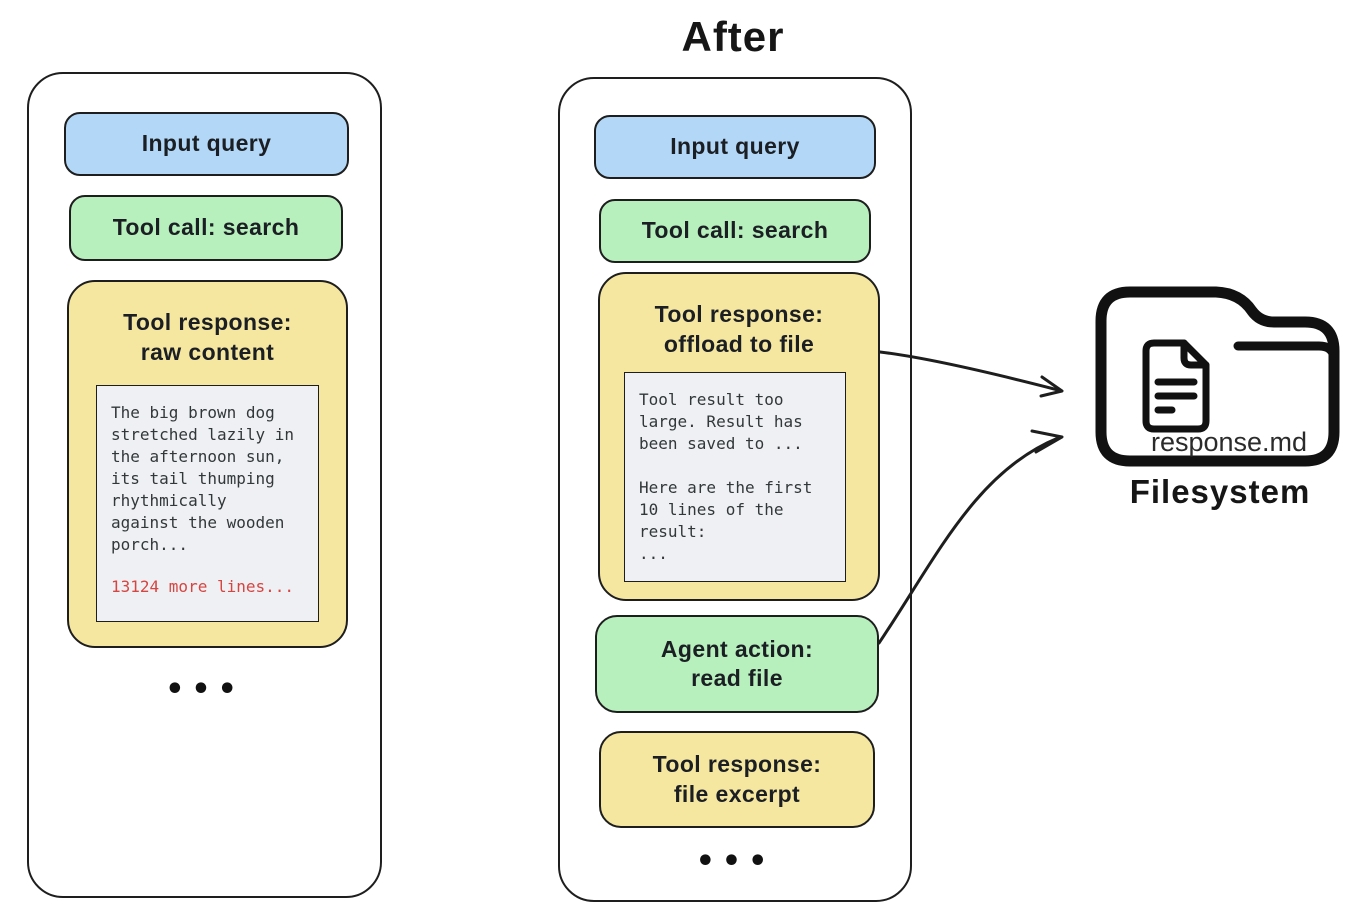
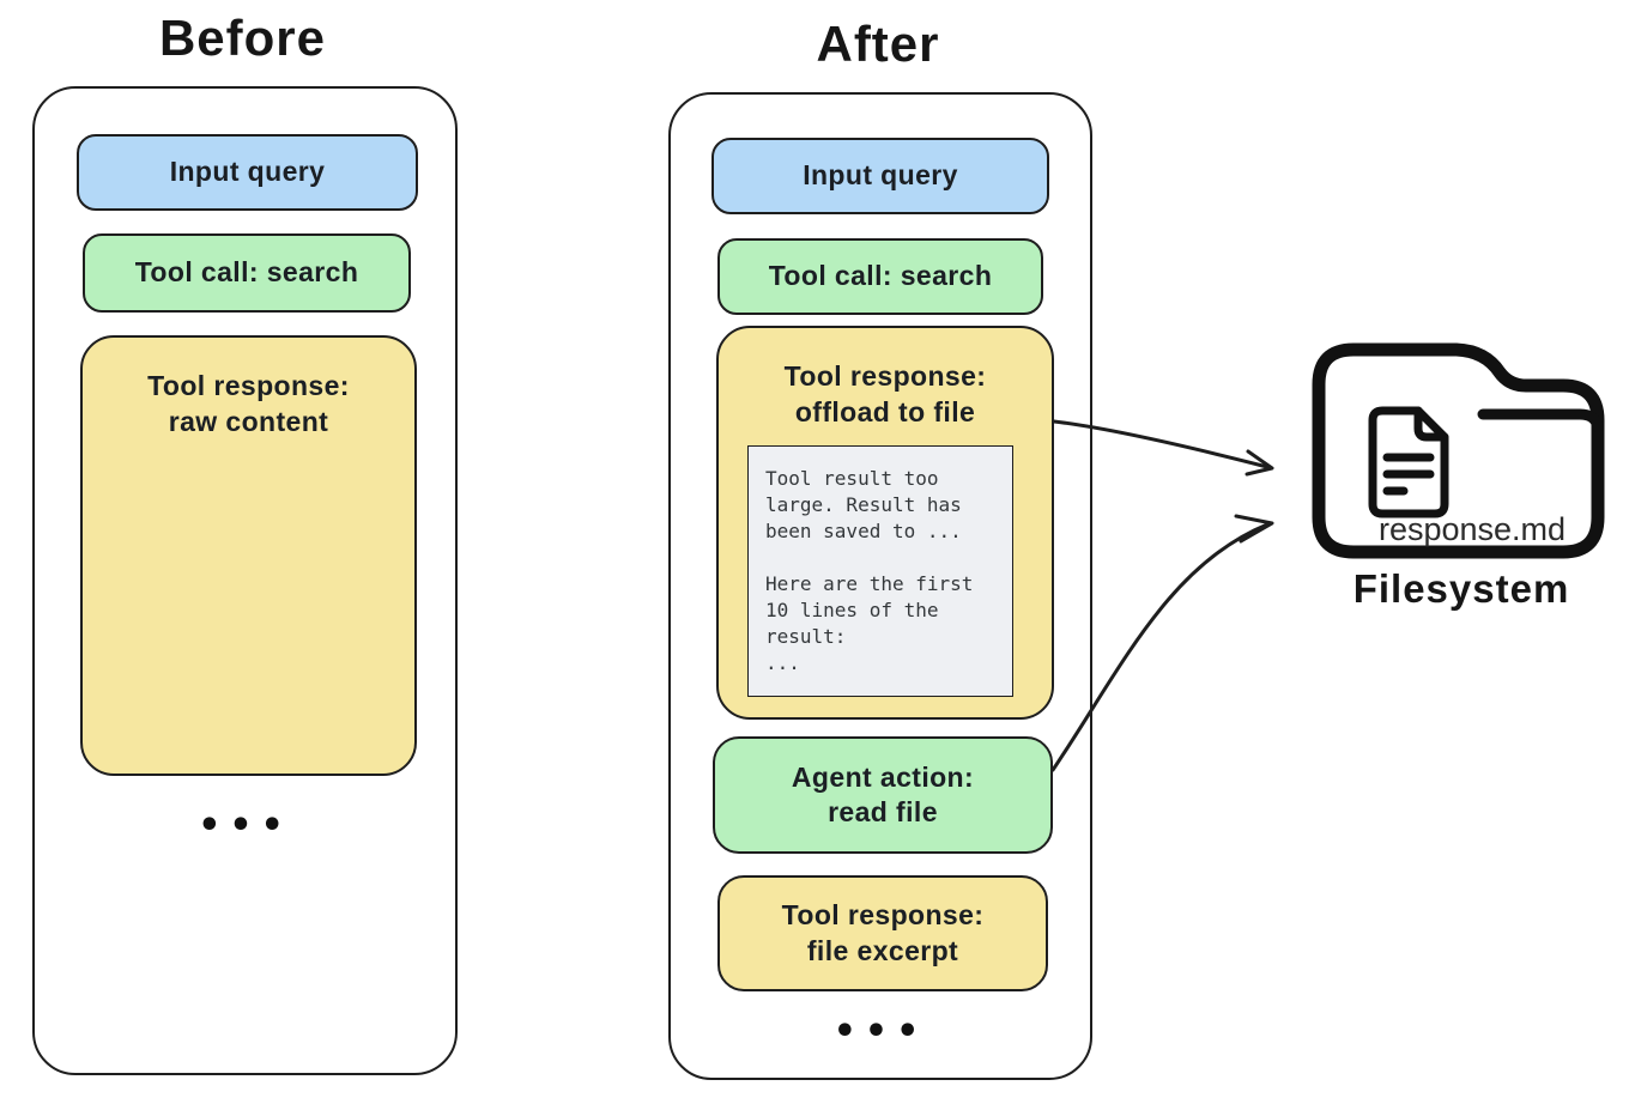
+ Before
  After
  Input query
  Tool call: search
  Tool response:
  raw content
- The big brown dog
- stretched lazily in
- the afternoon sun,
- its tail thumping
- rhythmically
- against the wooden
- porch...
- 13124 more lines...
  •••
  Input query
  Tool call: search
  Tool response:
  offload to file
  Tool result too
  large. Result has
  been saved to ...
  Here are the first
  10 lines of the
  result:
  ...
  Agent action:
  read file
  Tool response:
  file excerpt
  •••
  response.md
  Filesystem
